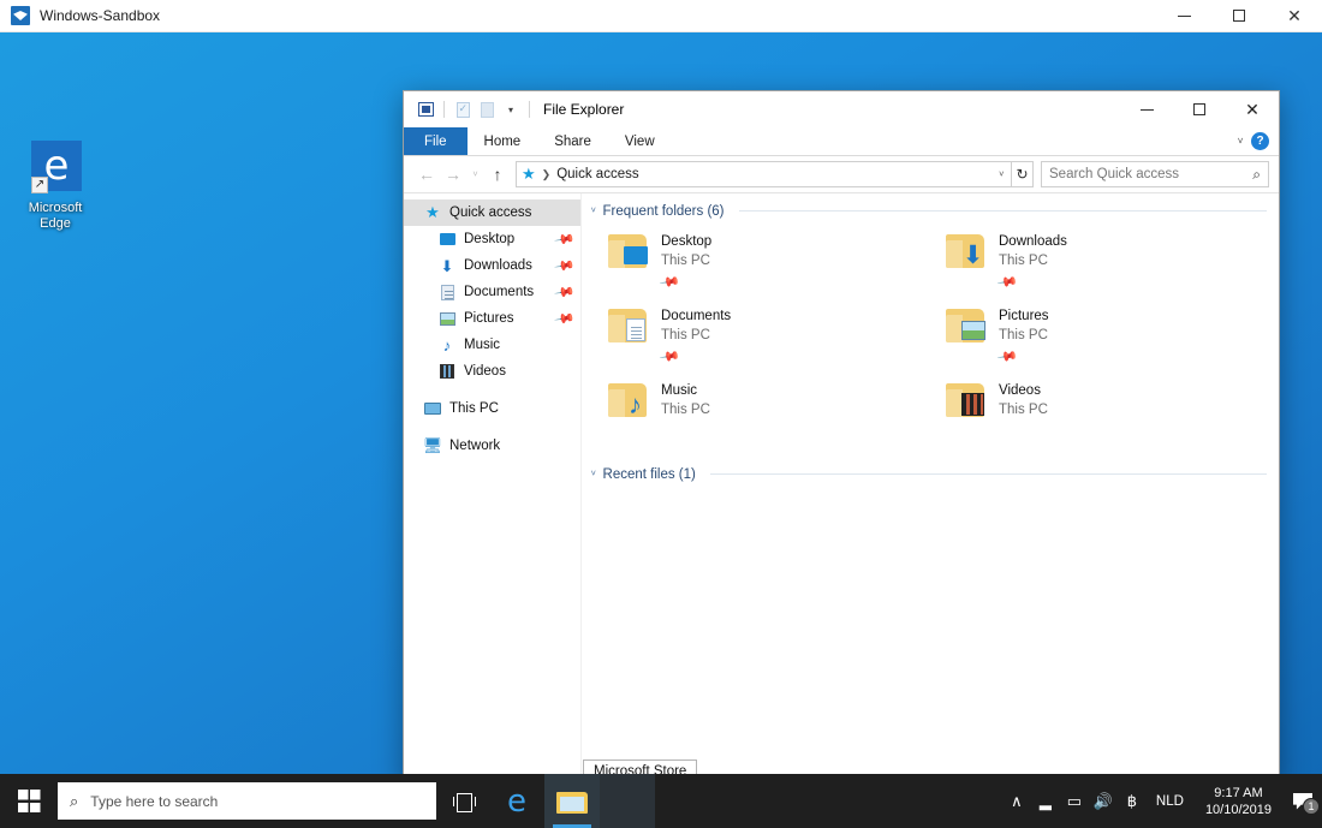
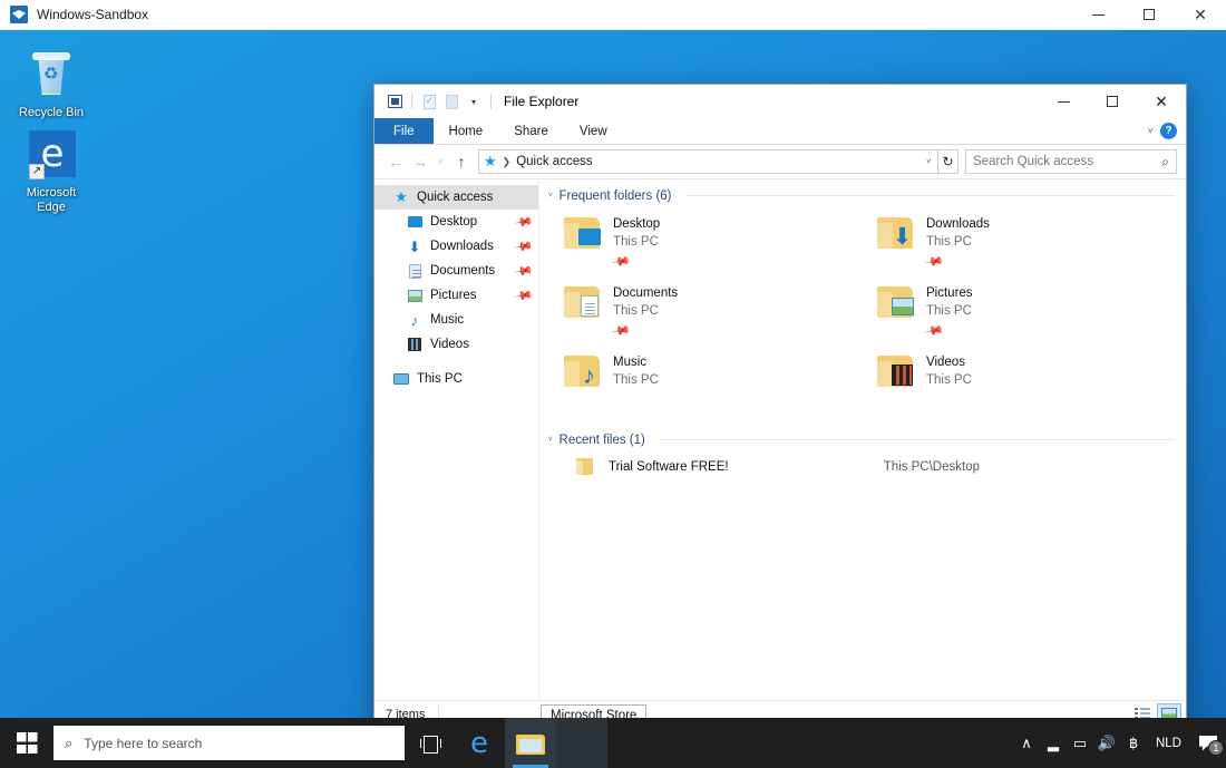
  Windows-Sandbox
  ✕
+ ♻
+ Recycle Bin
  e
  ↗
  Microsoft
  Edge
  ▾
  File Explorer
  ✕
  File
  Home
  Share
  View
  ⱽ
  ?
  ←
  →
  ⱽ
  ↑
  ★
  ❯
  Quick access
  ⱽ
  ↻
  Search Quick access
  ⌕
  ★
  Quick access
  Desktop
  ⬇
  Downloads
  Documents
  Pictures
  ♪
  Music
  Videos
  This PC
- 🖥
- Network
  ⱽ
  Frequent folders (6)
  Desktop
  This PC
  ⬇
  Downloads
  This PC
  Documents
  This PC
  Pictures
  This PC
  ♪
  Music
  This PC
  Videos
  This PC
  ⱽ
  Recent files (1)
+ Trial Software FREE!
+ This PC\Desktop
+ 7 items
  Microsoft Store
  ⌕
  Type here to search
  e
  ∧
  ▂
  ▭
  🔊
  ฿
  NLD
- 9:17 AM
- 10/10/2019
  1
